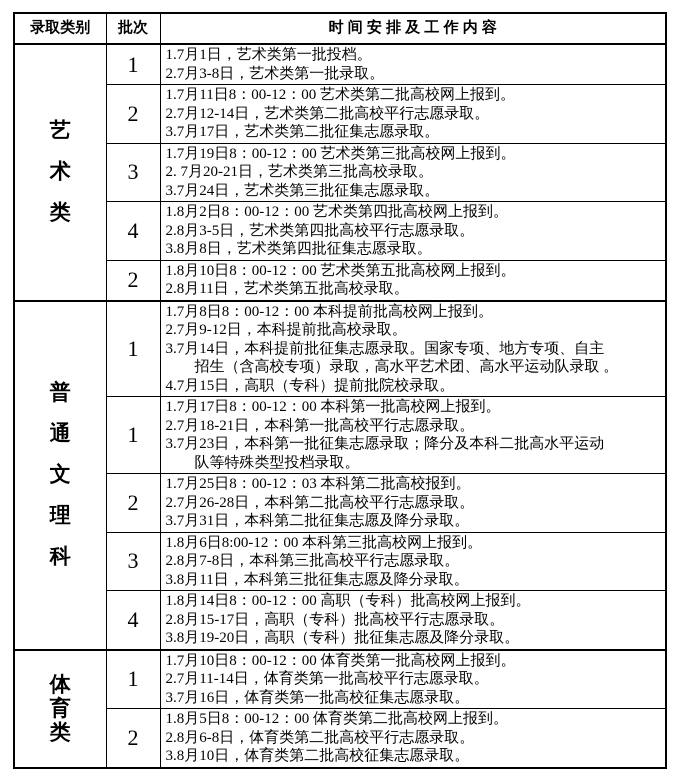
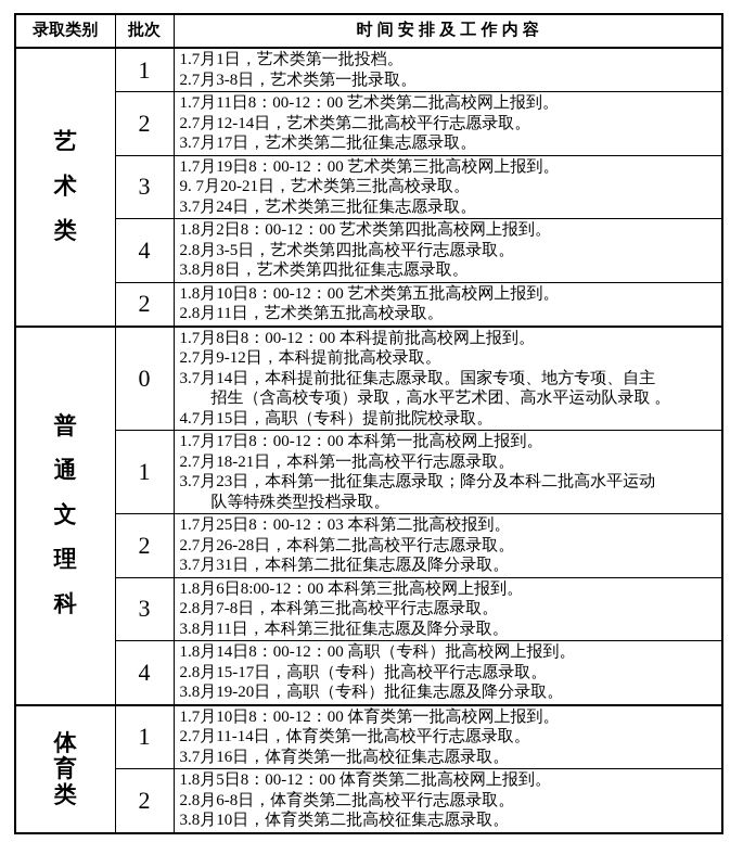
  录取类别	批次	时 间 安 排 及 工 作 内 容
  艺 术 类	1	1.7月1日，艺术类第一批投档。 2.7月3-8日，艺术类第一批录取。
  2	1.7月11日8：00-12：00 艺术类第二批高校网上报到。 2.7月12-14日，艺术类第二批高校平行志愿录取。 3.7月17日，艺术类第二批征集志愿录取。
- 3	1.7月19日8：00-12：00 艺术类第三批高校网上报到。 2. 7月20-21日，艺术类第三批高校录取。 3.7月24日，艺术类第三批征集志愿录取。
+ 3	1.7月19日8：00-12：00 艺术类第三批高校网上报到。 9. 7月20-21日，艺术类第三批高校录取。 3.7月24日，艺术类第三批征集志愿录取。
  4	1.8月2日8：00-12：00 艺术类第四批高校网上报到。 2.8月3-5日，艺术类第四批高校平行志愿录取。 3.8月8日，艺术类第四批征集志愿录取。
  2	1.8月10日8：00-12：00 艺术类第五批高校网上报到。 2.8月11日，艺术类第五批高校录取。
- 普 通 文 理 科	1	1.7月8日8：00-12：00 本科提前批高校网上报到。 2.7月9-12日，本科提前批高校录取。 3.7月14日，本科提前批征集志愿录取。国家专项、地方专项、自主 招生（含高校专项）录取，高水平艺术团、高水平运动队录取 。 4.7月15日，高职（专科）提前批院校录取。
+ 普 通 文 理 科	0	1.7月8日8：00-12：00 本科提前批高校网上报到。 2.7月9-12日，本科提前批高校录取。 3.7月14日，本科提前批征集志愿录取。国家专项、地方专项、自主 招生（含高校专项）录取，高水平艺术团、高水平运动队录取 。 4.7月15日，高职（专科）提前批院校录取。
  1	1.7月17日8：00-12：00 本科第一批高校网上报到。 2.7月18-21日，本科第一批高校平行志愿录取。 3.7月23日，本科第一批征集志愿录取；降分及本科二批高水平运动 队等特殊类型投档录取。
  2	1.7月25日8：00-12：03 本科第二批高校报到。 2.7月26-28日，本科第二批高校平行志愿录取。 3.7月31日，本科第二批征集志愿及降分录取。
  3	1.8月6日8:00-12：00 本科第三批高校网上报到。 2.8月7-8日，本科第三批高校平行志愿录取。 3.8月11日，本科第三批征集志愿及降分录取。
  4	1.8月14日8：00-12：00 高职（专科）批高校网上报到。 2.8月15-17日，高职（专科）批高校平行志愿录取。 3.8月19-20日，高职（专科）批征集志愿及降分录取。
  体 育 类	1	1.7月10日8：00-12：00 体育类第一批高校网上报到。 2.7月11-14日，体育类第一批高校平行志愿录取。 3.7月16日，体育类第一批高校征集志愿录取。
  2	1.8月5日8：00-12：00 体育类第二批高校网上报到。 2.8月6-8日，体育类第二批高校平行志愿录取。 3.8月10日，体育类第二批高校征集志愿录取。
